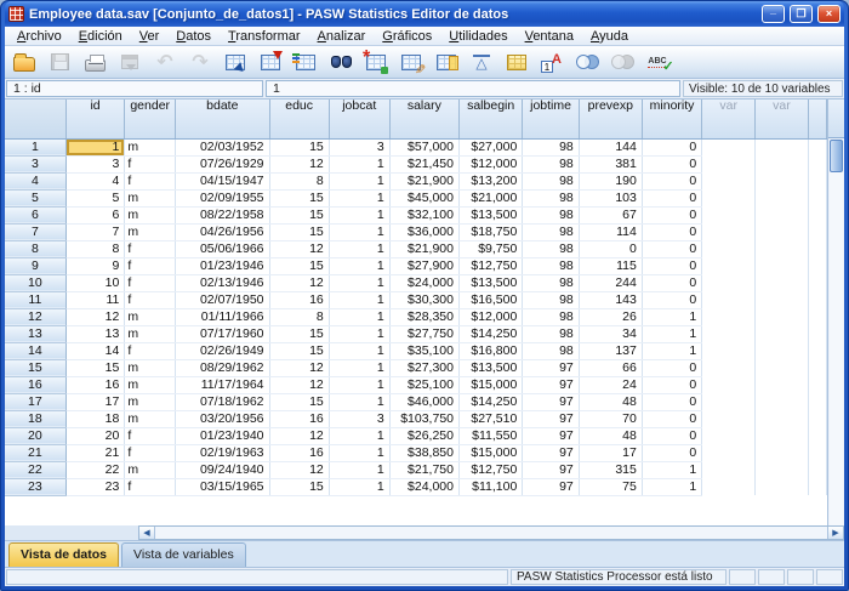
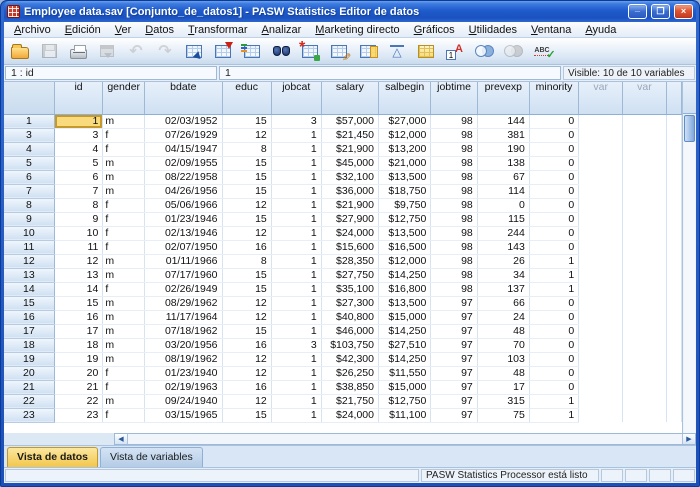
  Employee data.sav [Conjunto_de_datos1] - PASW Statistics Editor de datos
  _
  ❐
  ×
  Archivo
  Edición
  Ver
  Datos
  Transformar
  Analizar
+ Marketing directo
  Gráficos
  Utilidades
  Ventana
  Ayuda
  ↶
  ↷
  *
  △
  1
  A
  ✓
  1 : id
  1
  Visible: 10 de 10 variables
  	id	gender	bdate	educ	jobcat	salary	salbegin	jobtime	prevexp	minority	var	var
  1	1	m	02/03/1952	15	3	$57,000	$27,000	98	144	0
  3	3	f	07/26/1929	12	1	$21,450	$12,000	98	381	0
  4	4	f	04/15/1947	8	1	$21,900	$13,200	98	190	0
- 5	5	m	02/09/1955	15	1	$45,000	$21,000	98	103	0
+ 5	5	m	02/09/1955	15	1	$45,000	$21,000	98	138	0
  6	6	m	08/22/1958	15	1	$32,100	$13,500	98	67	0
  7	7	m	04/26/1956	15	1	$36,000	$18,750	98	114	0
  8	8	f	05/06/1966	12	1	$21,900	$9,750	98	0	0
  9	9	f	01/23/1946	15	1	$27,900	$12,750	98	115	0
  10	10	f	02/13/1946	12	1	$24,000	$13,500	98	244	0
- 11	11	f	02/07/1950	16	1	$30,300	$16,500	98	143	0
+ 11	11	f	02/07/1950	16	1	$15,600	$16,500	98	143	0
  12	12	m	01/11/1966	8	1	$28,350	$12,000	98	26	1
  13	13	m	07/17/1960	15	1	$27,750	$14,250	98	34	1
  14	14	f	02/26/1949	15	1	$35,100	$16,800	98	137	1
  15	15	m	08/29/1962	12	1	$27,300	$13,500	97	66	0
- 16	16	m	11/17/1964	12	1	$25,100	$15,000	97	24	0
+ 16	16	m	11/17/1964	12	1	$40,800	$15,000	97	24	0
  17	17	m	07/18/1962	15	1	$46,000	$14,250	97	48	0
  18	18	m	03/20/1956	16	3	$103,750	$27,510	97	70	0
+ 19	19	m	08/19/1962	12	1	$42,300	$14,250	97	103	0
  20	20	f	01/23/1940	12	1	$26,250	$11,550	97	48	0
  21	21	f	02/19/1963	16	1	$38,850	$15,000	97	17	0
  22	22	m	09/24/1940	12	1	$21,750	$12,750	97	315	1
  23	23	f	03/15/1965	15	1	$24,000	$11,100	97	75	1
  ◀
  ▶
  Vista de datos
  Vista de variables
  PASW Statistics Processor está listo
